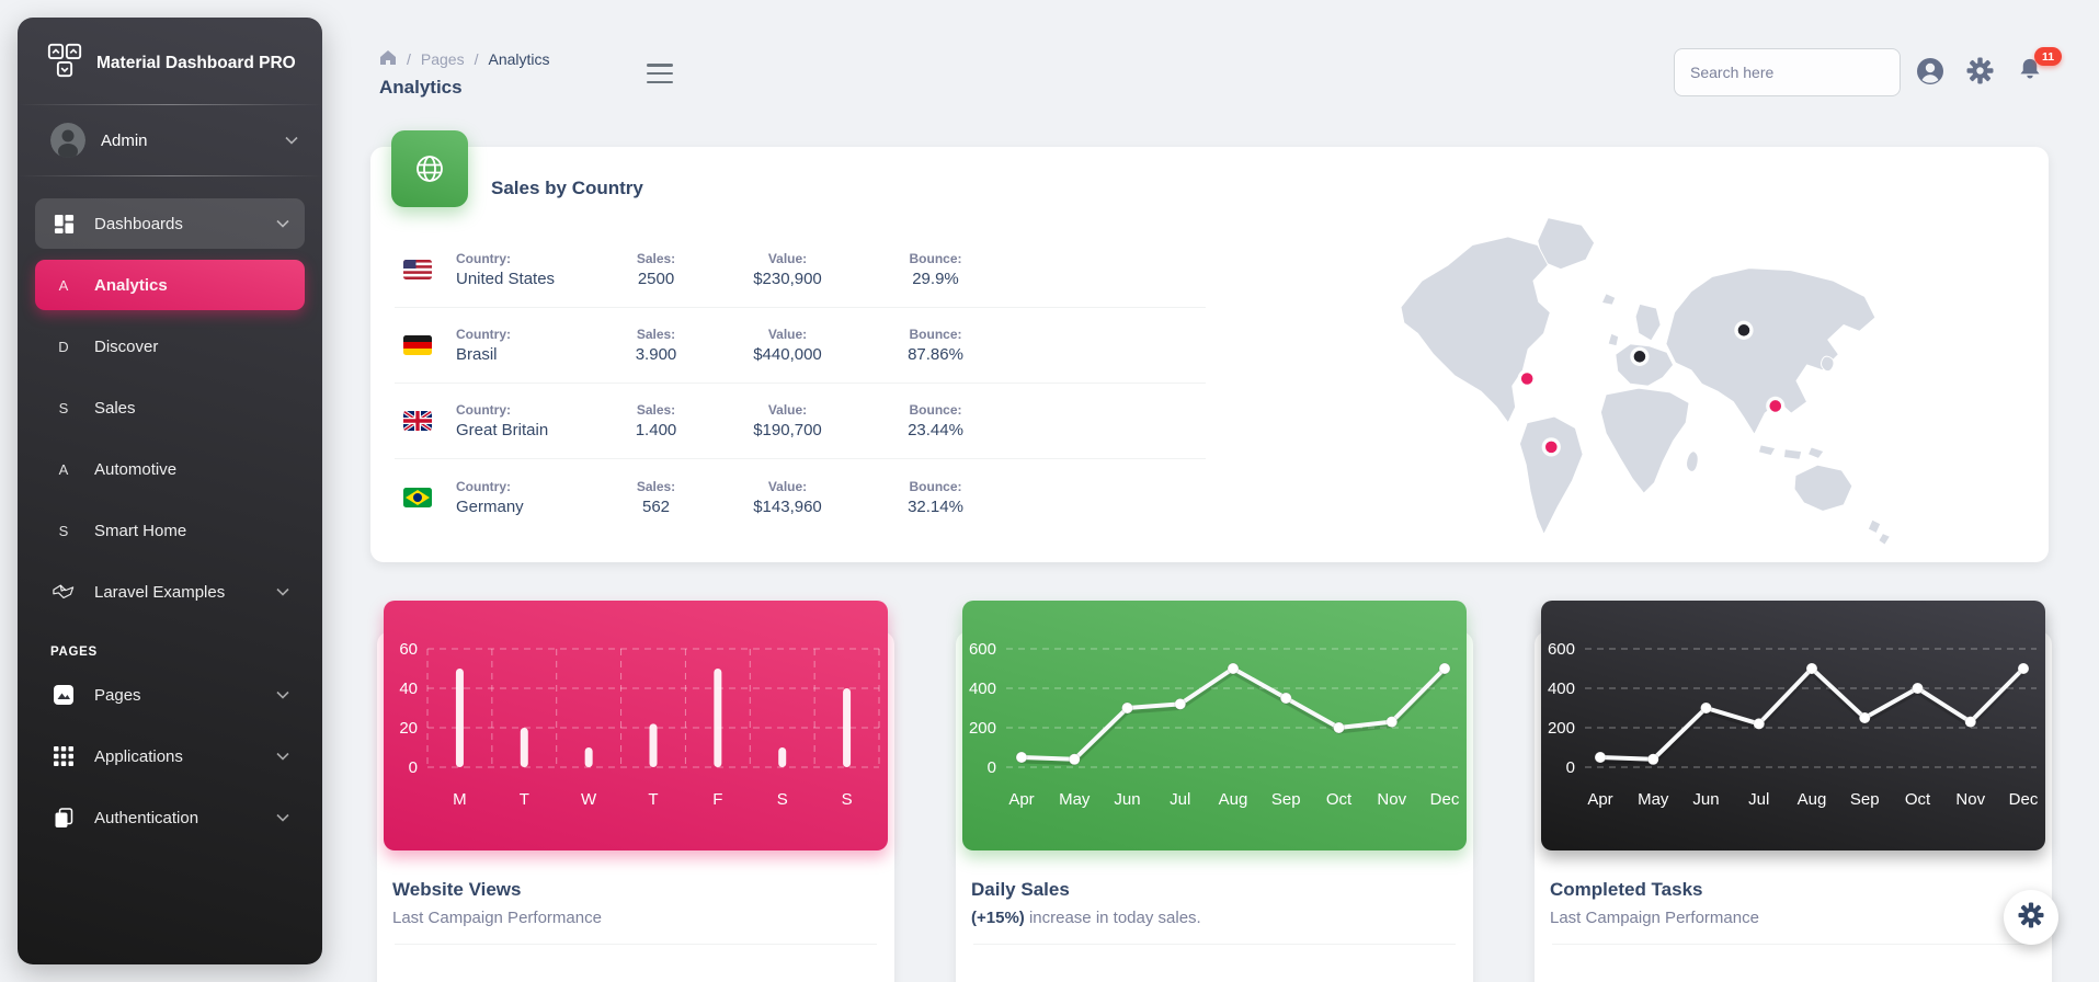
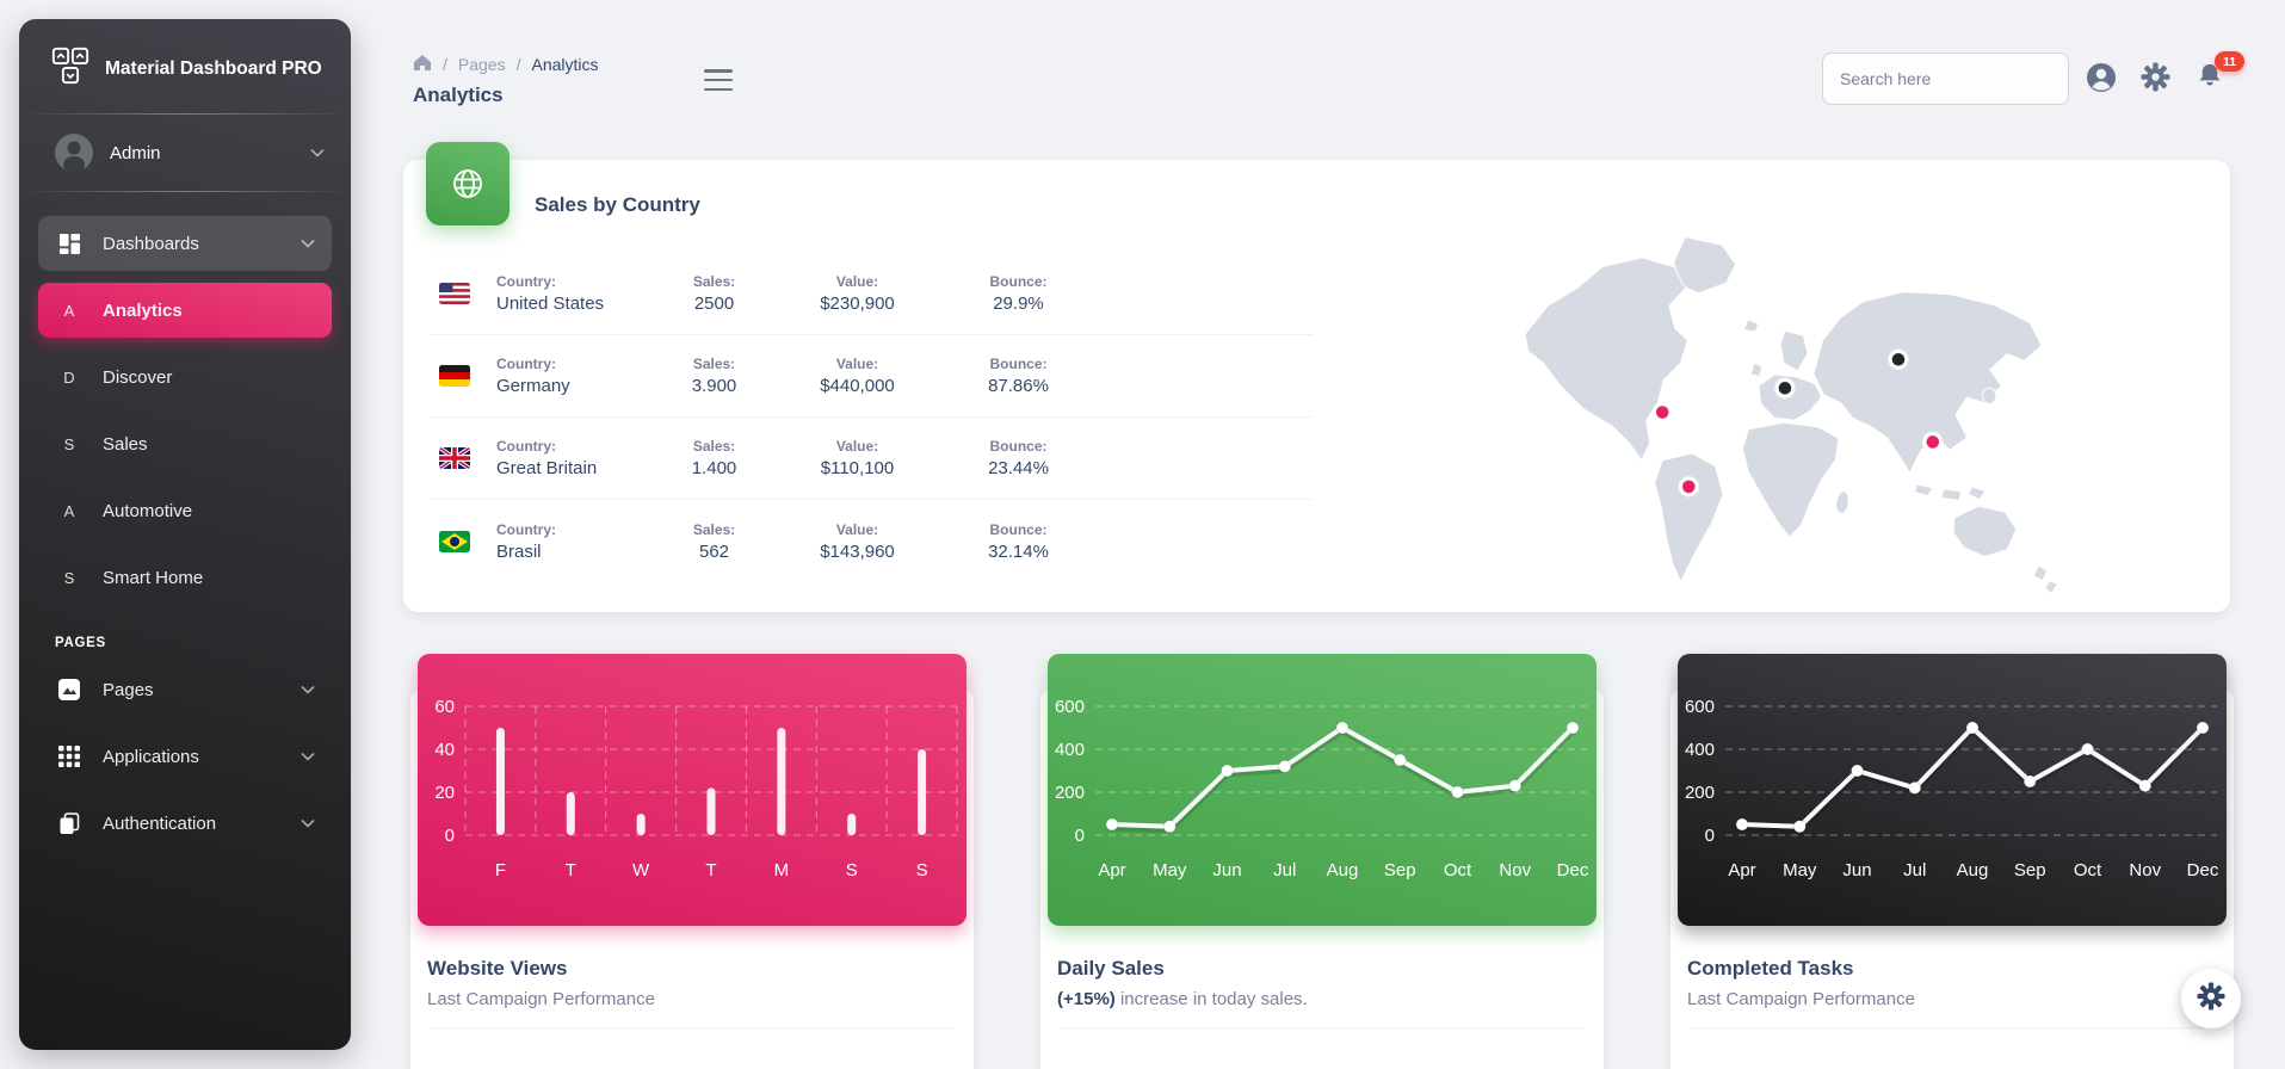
  Material Dashboard PRO
  Admin
  Dashboards
  A
  Analytics
  D
  Discover
  S
  Sales
  A
  Automotive
  S
  Smart Home
- Laravel Examples
  PAGES
  Pages
  Applications
  Authentication
  /
  Pages
  /
  Analytics
  Analytics
  Search here
  11
  Sales by Country
  Country:
  United States
  Sales:
  2500
  Value:
  $230,900
  Bounce:
  29.9%
  Country:
- Brasil
+ Germany
  Sales:
  3.900
  Value:
  $440,000
  Bounce:
  87.86%
  Country:
  Great Britain
  Sales:
  1.400
  Value:
- $190,700
+ $110,100
  Bounce:
  23.44%
  Country:
- Germany
+ Brasil
  Sales:
  562
  Value:
  $143,960
  Bounce:
  32.14%
  0
  20
  40
  60
- M
+ F
  T
  W
  T
- F
+ M
  S
  S
  Website Views
  Last Campaign Performance
  0
  200
  400
  600
  Apr
  May
  Jun
  Jul
  Aug
  Sep
  Oct
  Nov
  Dec
  Daily Sales
  (+15%) increase in today sales.
  0
  200
  400
  600
  Apr
  May
  Jun
  Jul
  Aug
  Sep
  Oct
  Nov
  Dec
  Completed Tasks
  Last Campaign Performance
